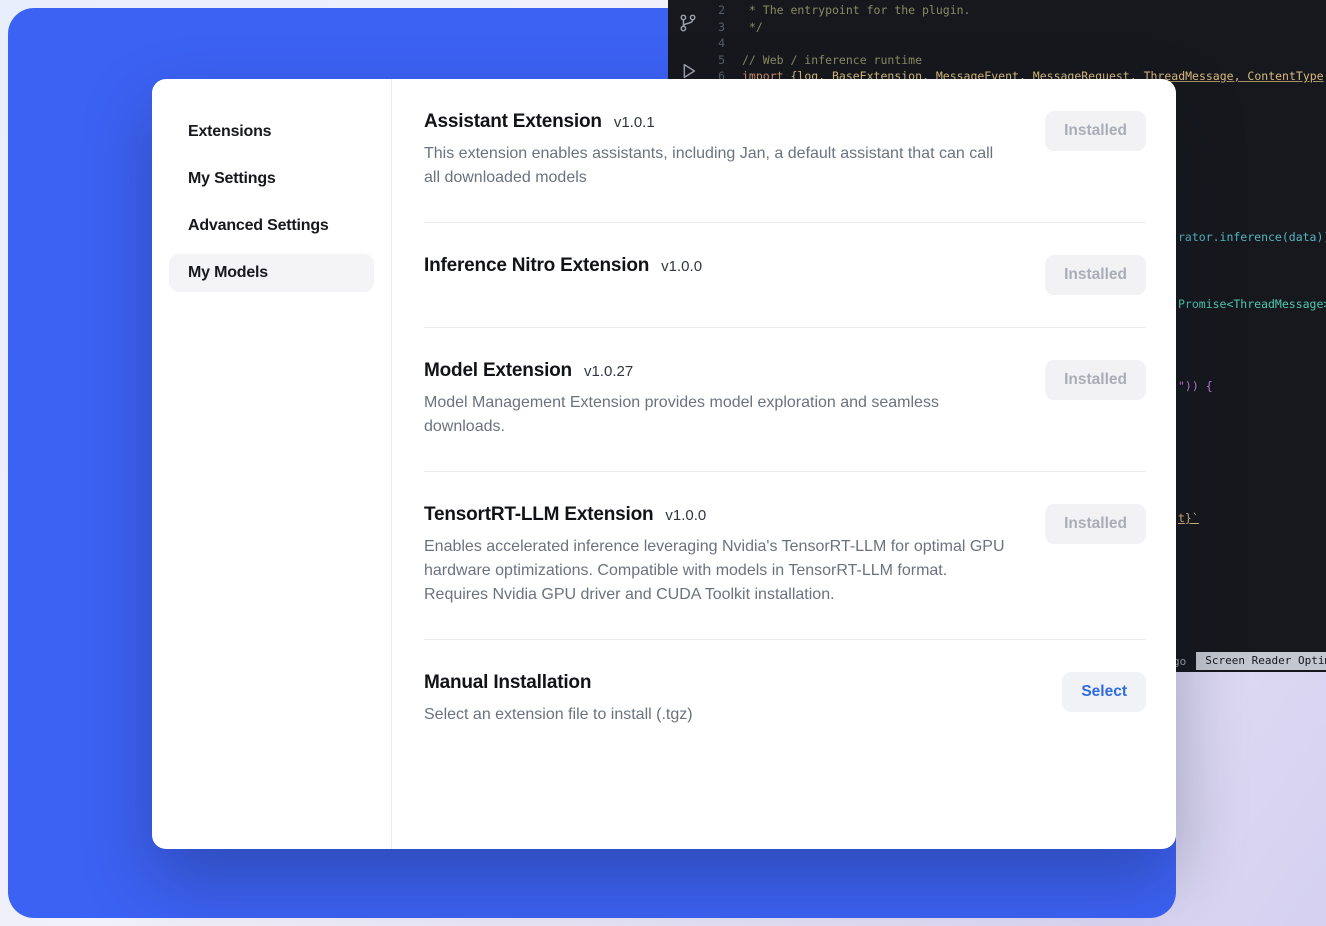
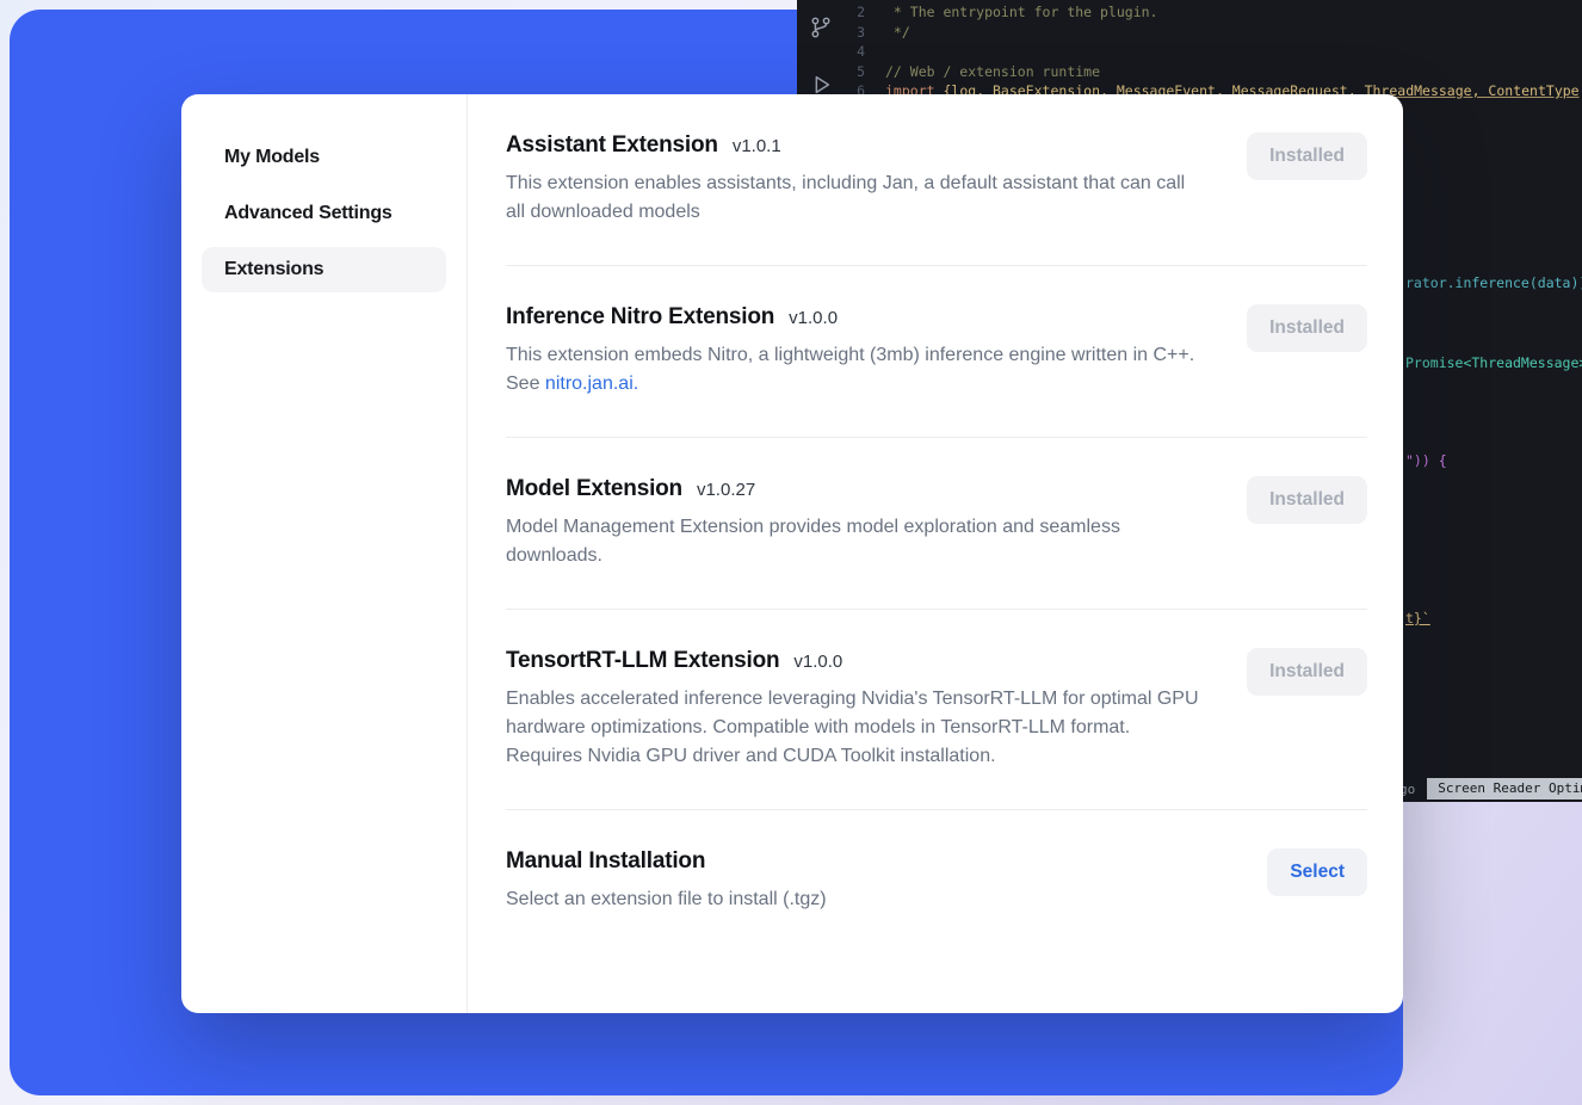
  2
  * The entrypoint for the plugin.
  3
  */
  4
  5
- // Web / inference runtime
+ // Web / extension runtime
  6
  import {log, BaseExtension, MessageEvent, MessageRequest, ThreadMessage, ContentType
  rator.inference(data)
  Promise<ThreadMessage
  ")) {
  t}`
  go
  Screen Reader Opti
- Extensions
+ My Models
- My Settings
  Advanced Settings
- My Models
+ Extensions
  Assistant Extension
  v1.0.1
  This extension enables assistants, including Jan, a default assistant that can call all downloaded models
  Installed
  Inference Nitro Extension
  v1.0.0
+ This extension embeds Nitro, a lightweight (3mb) inference engine written in C++. See nitro.jan.ai.
  Installed
  Model Extension
  v1.0.27
  Model Management Extension provides model exploration and seamless downloads.
  Installed
  TensortRT-LLM Extension
  v1.0.0
  Enables accelerated inference leveraging Nvidia's TensorRT-LLM for optimal GPU hardware optimizations. Compatible with models in TensorRT-LLM format. Requires Nvidia GPU driver and CUDA Toolkit installation.
  Installed
  Manual Installation
  Select an extension file to install (.tgz)
  Select
